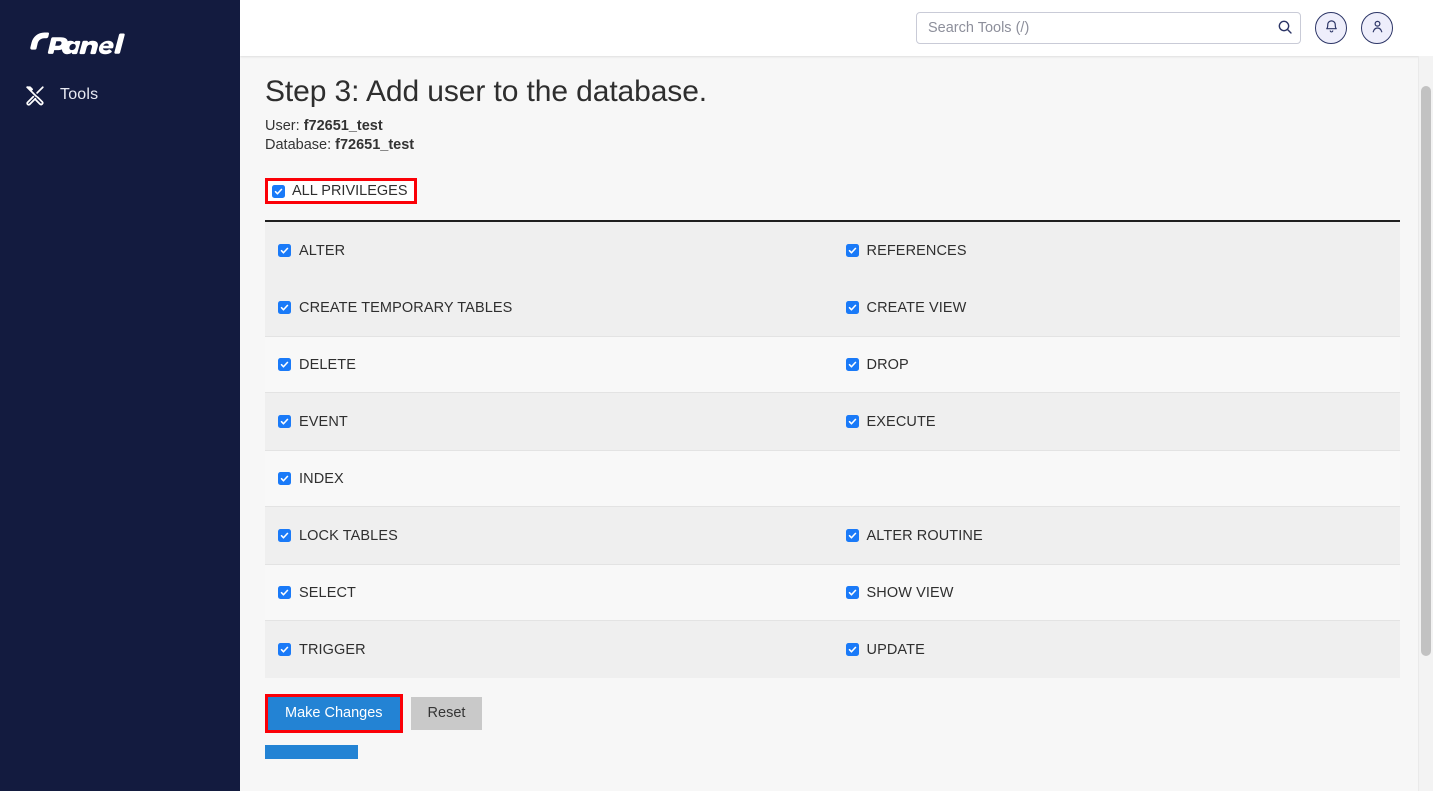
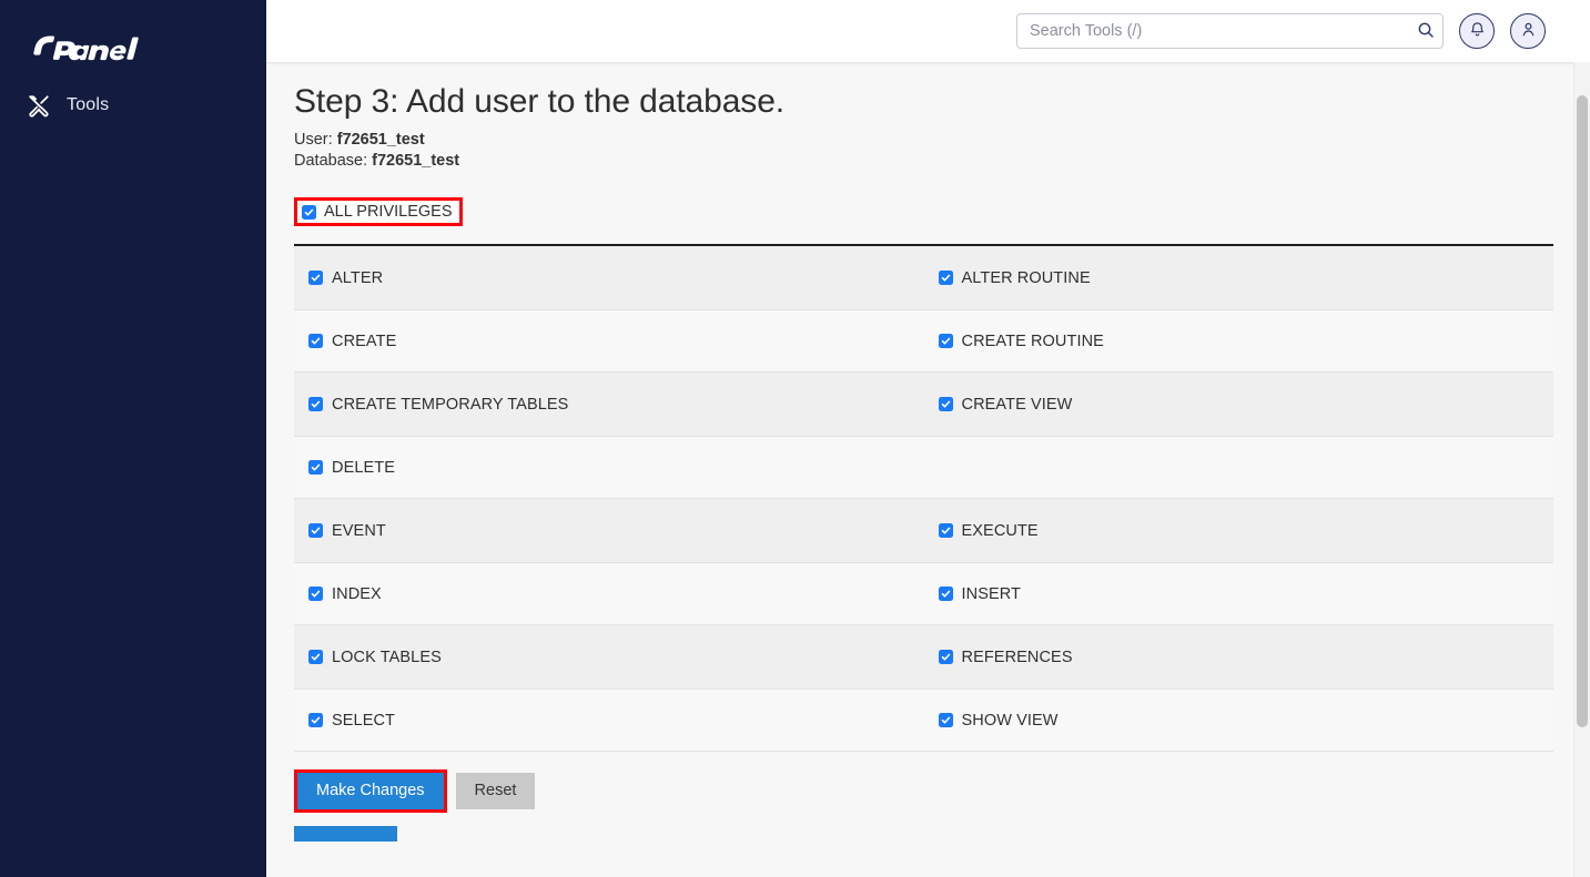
  Tools
  Search Tools (/)
  Step 3: Add user to the database.
  User: f72651_test
  Database: f72651_test
  ALL PRIVILEGES
  ALTER
- REFERENCES
+ ALTER ROUTINE
+ CREATE
+ CREATE ROUTINE
  CREATE TEMPORARY TABLES
  CREATE VIEW
  DELETE
- DROP
  EVENT
  EXECUTE
  INDEX
+ INSERT
  LOCK TABLES
- ALTER ROUTINE
+ REFERENCES
  SELECT
  SHOW VIEW
- TRIGGER
- UPDATE
  Make Changes
  Reset
